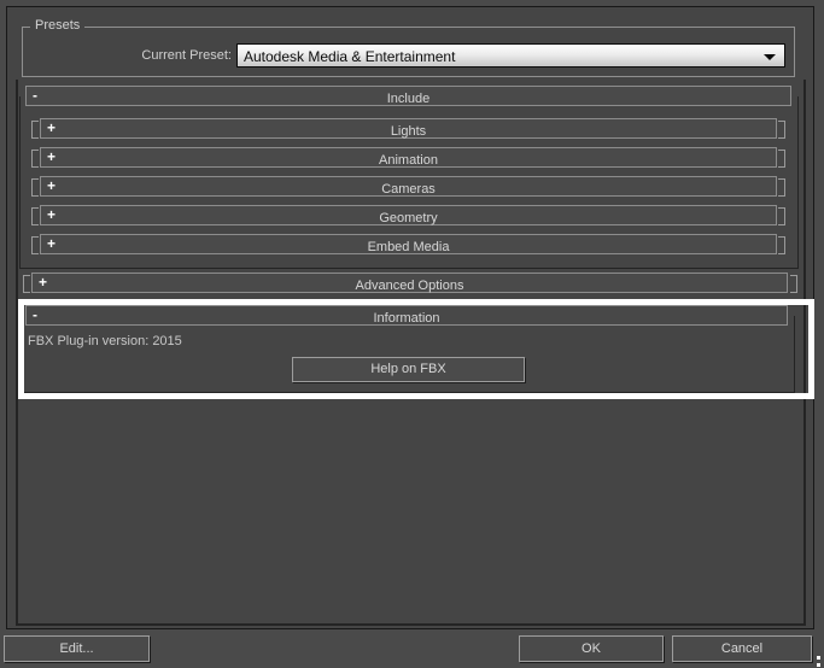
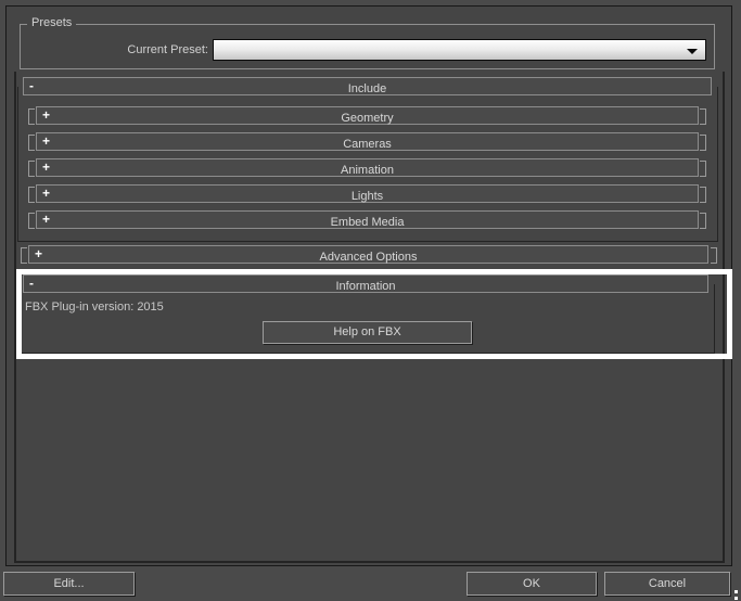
  Presets
  Current Preset:
- Autodesk Media & Entertainment
  -
  Include
  +
- Lights
+ Geometry
  +
- Animation
+ Cameras
  +
- Cameras
+ Animation
  +
- Geometry
+ Lights
  +
  Embed Media
  +
  Advanced Options
  -
  Information
  FBX Plug-in version: 2015
  Help on FBX
  Edit...
  OK
  Cancel
